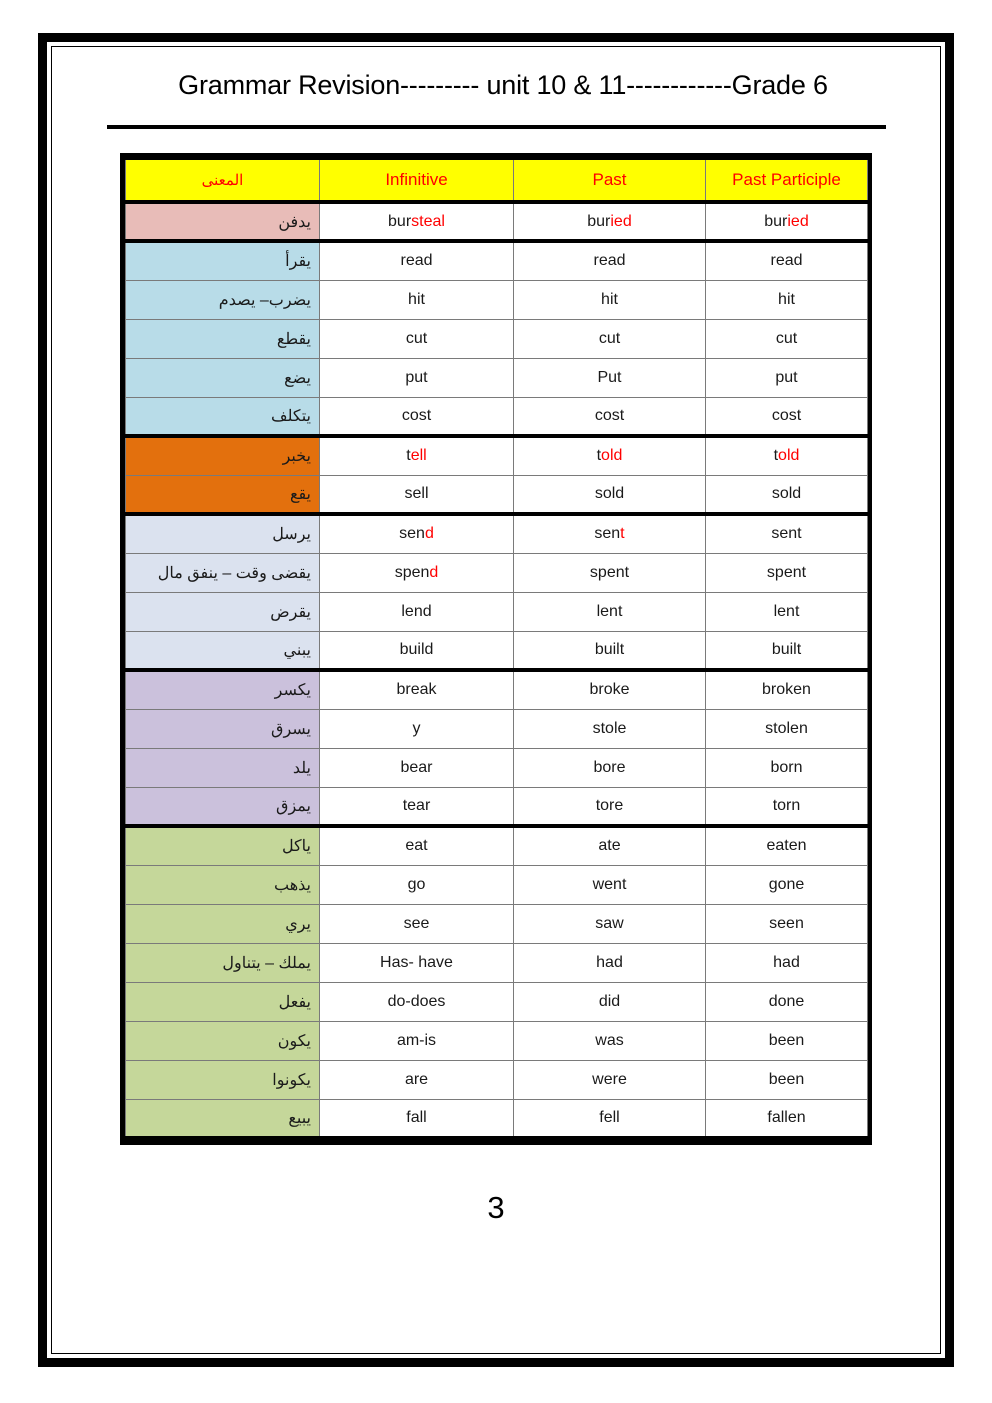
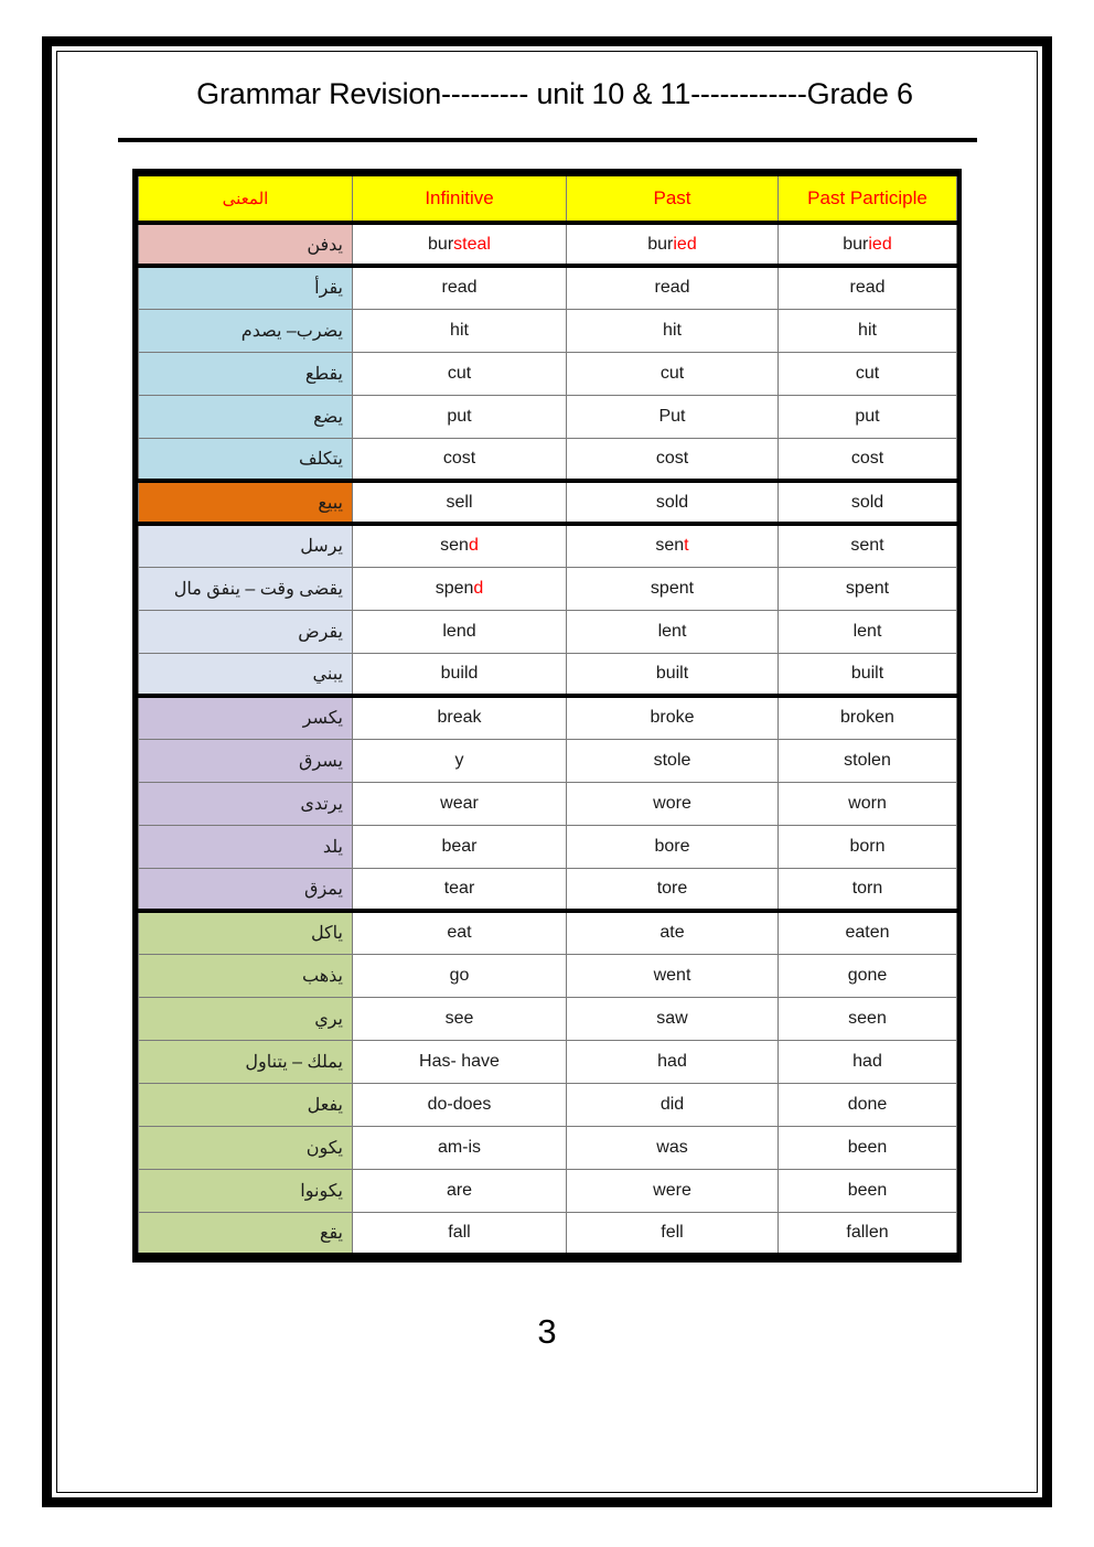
  Grammar Revision--------- unit 10 & 11------------Grade 6
  المعنى	Infinitive	Past	Past Participle
  يدفن	bursteal	buried	buried
  يقرأ	read	read	read
  يضرب– يصدم	hit	hit	hit
  يقطع	cut	cut	cut
  يضع	put	Put	put
  يتكلف	cost	cost	cost
- يخبر	tell	told	told
- يقع	sell	sold	sold
+ يبيع	sell	sold	sold
  يرسل	send	sent	sent
  يقضى وقت – ينفق مال	spend	spent	spent
  يقرض	lend	lent	lent
  يبني	build	built	built
  يكسر	break	broke	broken
  يسرق	y	stole	stolen
+ يرتدى	wear	wore	worn
  يلد	bear	bore	born
  يمزق	tear	tore	torn
  ياكل	eat	ate	eaten
  يذهب	go	went	gone
  يري	see	saw	seen
  يملك – يتناول	Has- have	had	had
  يفعل	do-does	did	done
  يكون	am-is	was	been
  يكونوا	are	were	been
- يبيع	fall	fell	fallen
+ يقع	fall	fell	fallen
  3
